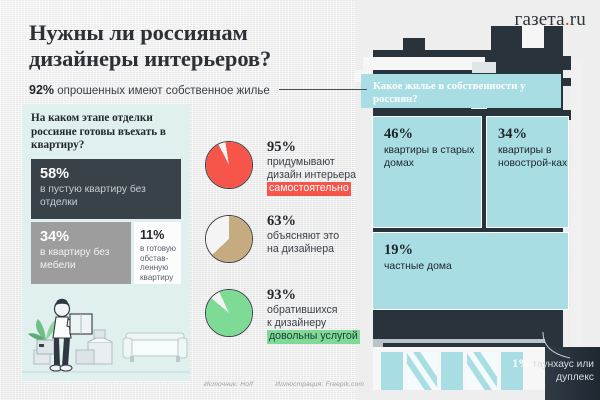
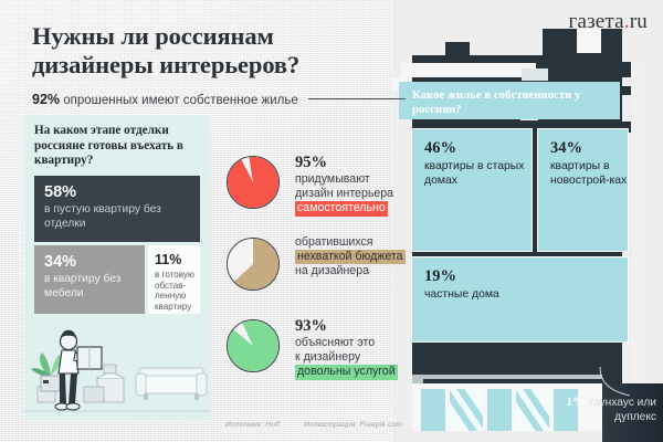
  Какое жилье в собственности у россиян?
  46%
  квартиры в старых домах
  34%
  квартиры в новострой-ках
  19%
  частные дома
  1% таунхаус или дуплекс
  газета.ru
  Нужны ли россиянам
  дизайнеры интерьеров?
  92% опрошенных имеют собственное жилье
  На каком этапе отделки россияне готовы въехать в квартиру?
  58%
  в пустую квартиру без отделки
  34%
  в квартиру без мебели
  11%
  в готовую обстав-ленную квартиру
  95%
  придумывают
  дизайн интерьера
  самостоятельно
- 63%
- объясняют это
+ обратившихся
+ нехваткой бюджета
  на дизайнера
  93%
- обратившихся
+ объясняют это
  к дизайнеру
  довольны услугой
